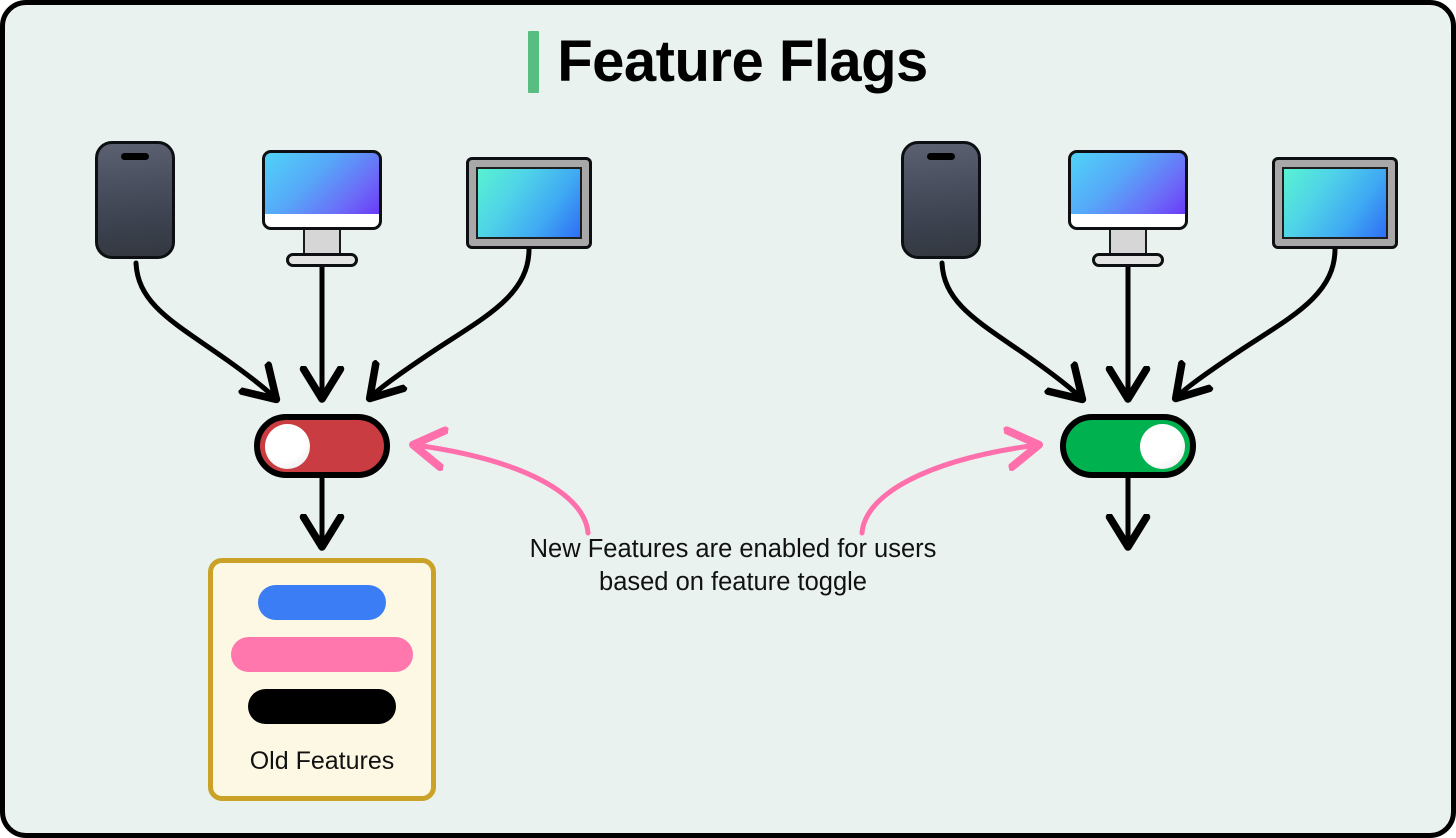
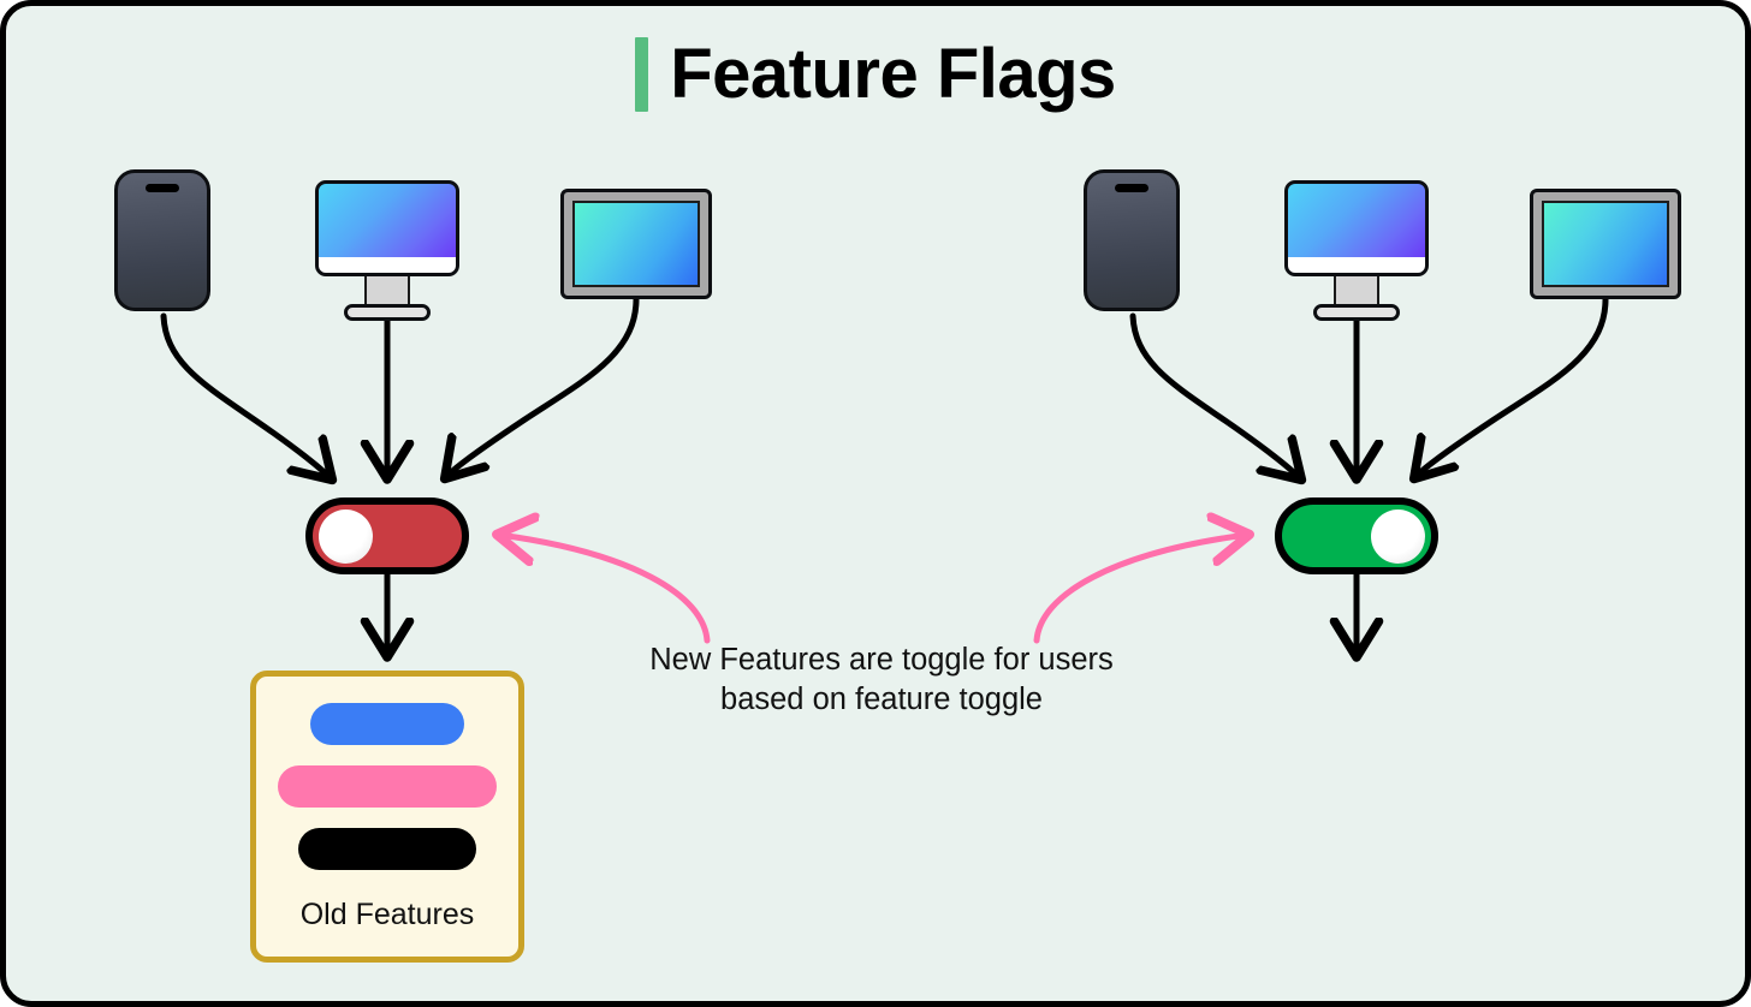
  Feature Flags
  Old Features
- New Features are enabled for users
+ New Features are toggle for users
  based on feature toggle
